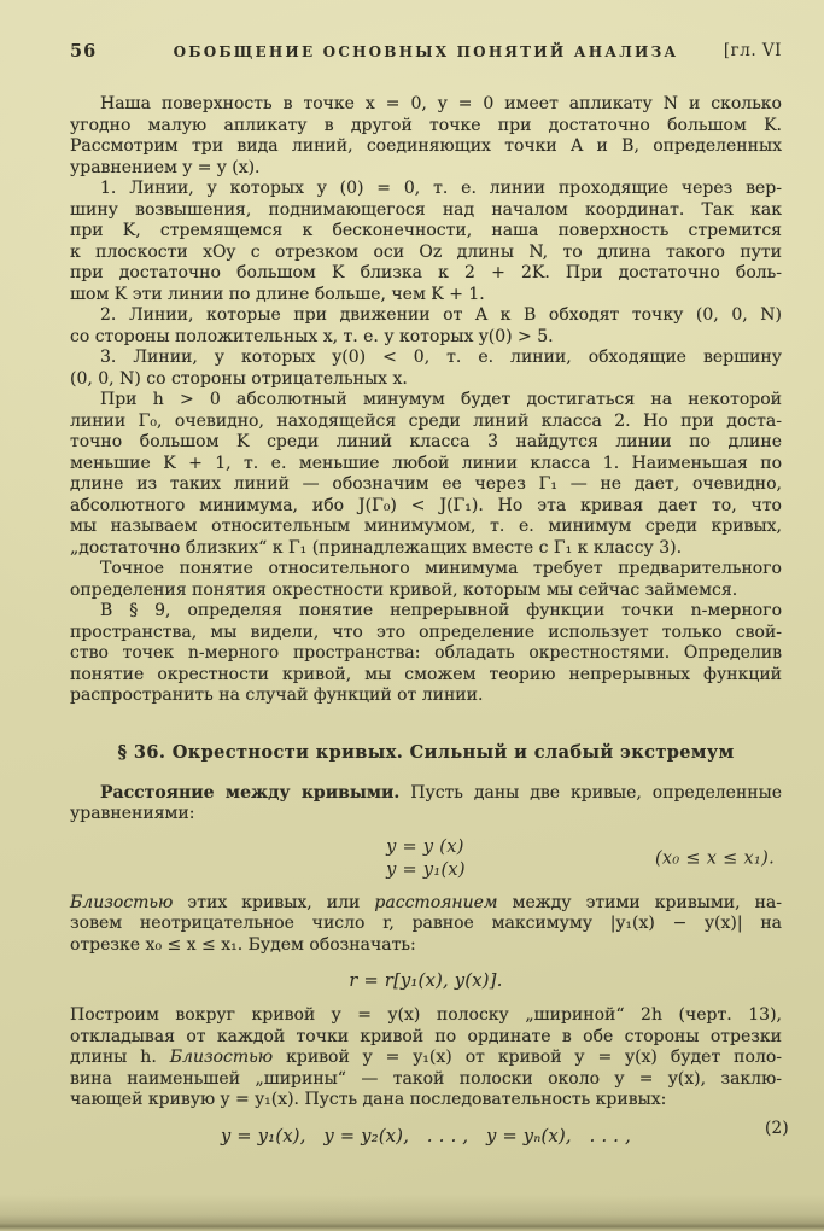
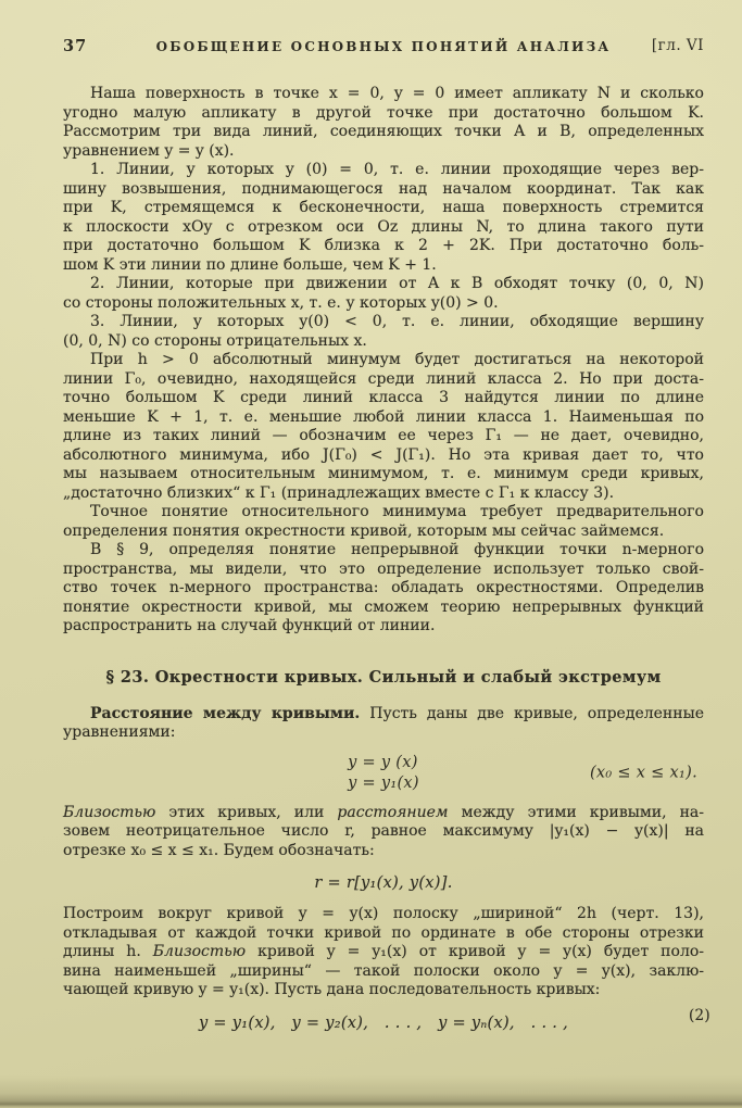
- 56
+ 37
  ОБОБЩЕНИЕ ОСНОВНЫХ ПОНЯТИЙ АНАЛИЗА
  [гл. VI
  Наша поверхность в точке x = 0, y = 0 имеет апликату N и сколько
  угодно малую апликату в другой точке при достаточно большом K.
  Рассмотрим три вида линий, соединяющих точки A и B, определенных
  уравнением y = y (x).
  1. Линии, у которых y (0) = 0, т. е. линии проходящие через вер-
  шину возвышения, поднимающегося над началом координат. Так как
  при K, стремящемся к бесконечности, наша поверхность стремится
  к плоскости xOy с отрезком оси Oz длины N, то длина такого пути
  при достаточно большом K близка к 2 + 2K. При достаточно боль-
  шом K эти линии по длине больше, чем K + 1.
  2. Линии, которые при движении от A к B обходят точку (0, 0, N)
- со стороны положительных x, т. е. у которых y(0) > 5.
+ со стороны положительных x, т. е. у которых y(0) > 0.
  3. Линии, у которых y(0) < 0, т. е. линии, обходящие вершину
  (0, 0, N) со стороны отрицательных x.
  При h > 0 абсолютный минумум будет достигаться на некоторой
  линии Γ₀, очевидно, находящейся среди линий класса 2. Но при доста-
  точно большом K среди линий класса 3 найдутся линии по длине
  меньшие K + 1, т. е. меньшие любой линии класса 1. Наименьшая по
  длине из таких линий — обозначим ее через Γ₁ — не дает, очевидно,
  абсолютного минимума, ибо J(Γ₀) < J(Γ₁). Но эта кривая дает то, что
  мы называем относительным минимумом, т. е. минимум среди кривых,
  „достаточно близких“ к Γ₁ (принадлежащих вместе с Γ₁ к классу 3).
  Точное понятие относительного минимума требует предварительного
  определения понятия окрестности кривой, которым мы сейчас займемся.
  В § 9, определяя понятие непрерывной функции точки n-мерного
  пространства, мы видели, что это определение использует только свой-
  ство точек n-мерного пространства: обладать окрестностями. Определив
  понятие окрестности кривой, мы сможем теорию непрерывных функций
  распространить на случай функций от линии.
- § 36. Окрестности кривых. Сильный и слабый экстремум
+ § 23. Окрестности кривых. Сильный и слабый экстремум
  Расстояние между кривыми. Пусть даны две кривые, определенные
  уравнениями:
  y = y (x)
  y = y₁(x)
  (x₀ ≤ x ≤ x₁).
  Близостью этих кривых, или расстоянием между этими кривыми, на-
  зовем неотрицательное число r, равное максимуму |y₁(x) − y(x)| на
  отрезке x₀ ≤ x ≤ x₁. Будем обозначать:
  r = r[y₁(x), y(x)].
  Построим вокруг кривой y = y(x) полоску „шириной“ 2h (черт. 13),
  откладывая от каждой точки кривой по ординате в обе стороны отрезки
  длины h. Близостью кривой y = y₁(x) от кривой y = y(x) будет поло-
  вина наименьшей „ширины“ — такой полоски около y = y(x), заклю-
  чающей кривую y = y₁(x). Пусть дана последовательность кривых:
  y = y₁(x), y = y₂(x), . . . , y = yₙ(x), . . . ,
  (2)
